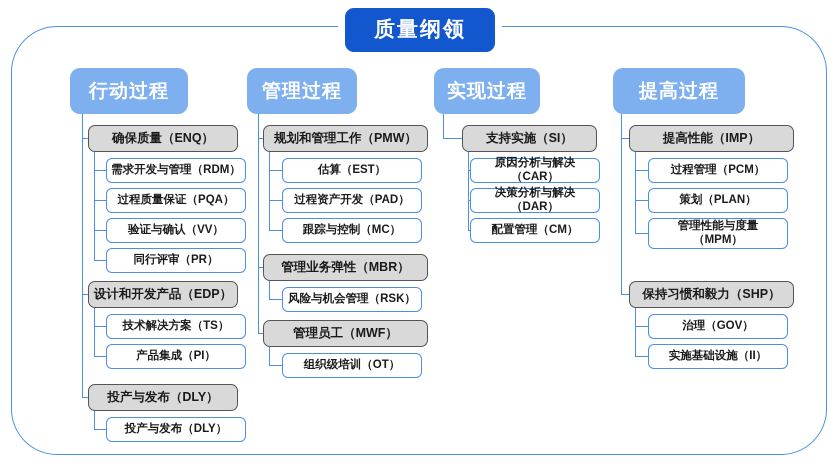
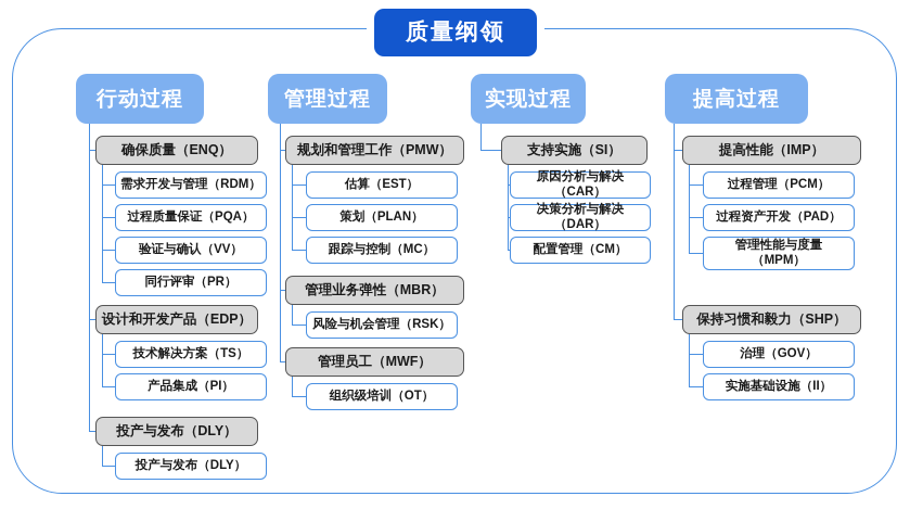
  质量纲领
  行动过程
  确保质量（ENQ）
  需求开发与管理（RDM）
  过程质量保证（PQA）
  验证与确认（VV）
  同行评审（PR）
  设计和开发产品（EDP）
  技术解决方案（TS）
  产品集成（PI）
  投产与发布（DLY）
  投产与发布（DLY）
  管理过程
  规划和管理工作（PMW）
  估算（EST）
- 过程资产开发（PAD）
+ 策划（PLAN）
  跟踪与控制（MC）
  管理业务弹性（MBR）
  风险与机会管理（RSK）
  管理员工（MWF）
  组织级培训（OT）
  实现过程
  支持实施（SI）
  原因分析与解决（CAR）
  决策分析与解决（DAR）
  配置管理（CM）
  提高过程
  提高性能（IMP）
  过程管理（PCM）
- 策划（PLAN）
+ 过程资产开发（PAD）
  管理性能与度量
  （MPM）
  保持习惯和毅力（SHP）
  治理（GOV）
  实施基础设施（II）
